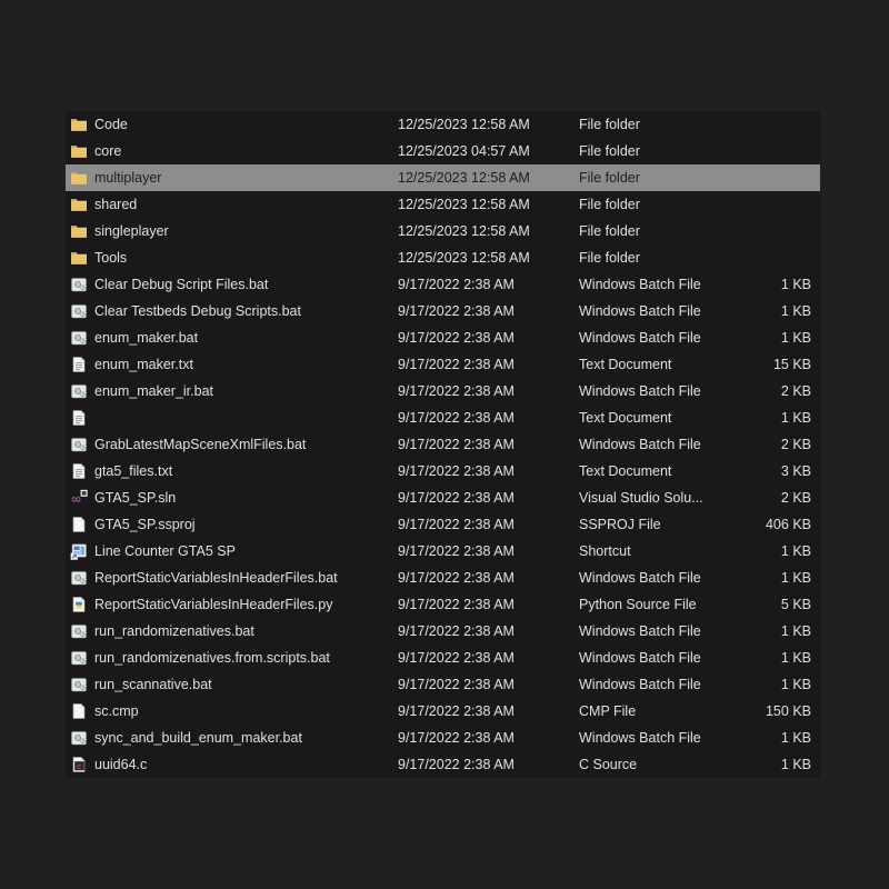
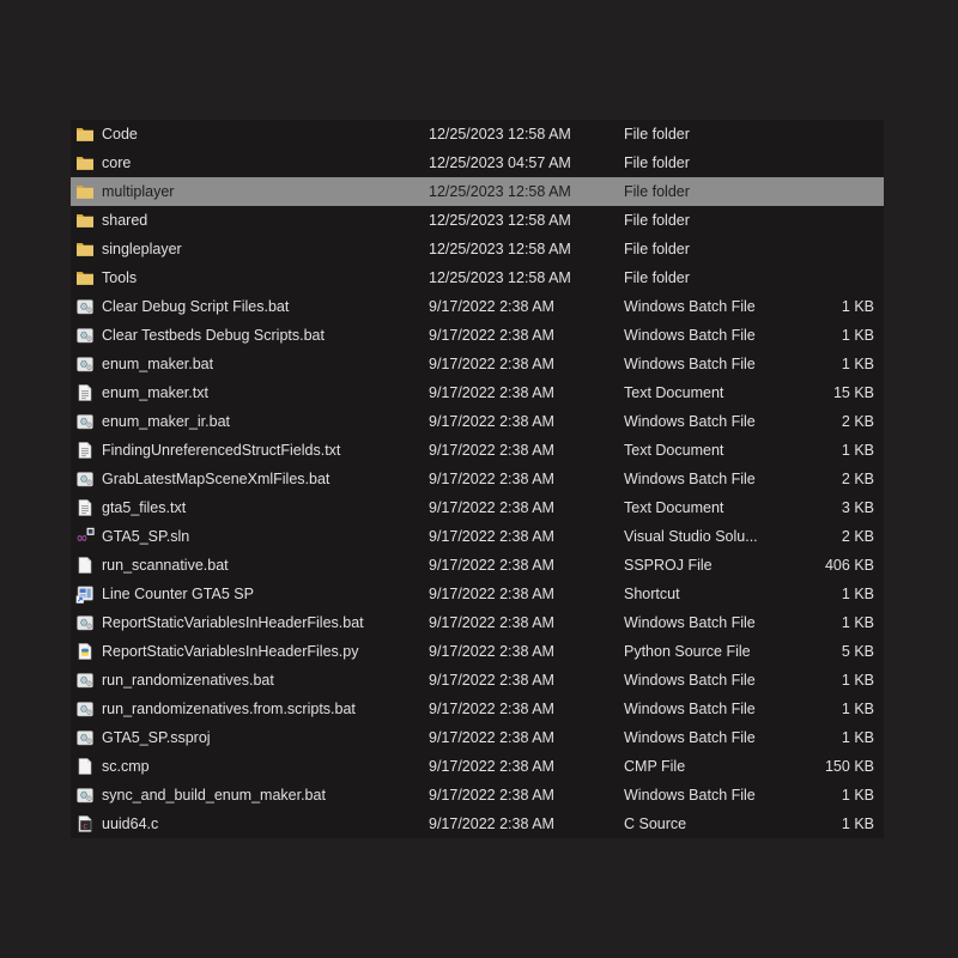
  Code
  12/25/2023 12:58 AM
  File folder
  core
  12/25/2023 04:57 AM
  File folder
  multiplayer
  12/25/2023 12:58 AM
  File folder
  shared
  12/25/2023 12:58 AM
  File folder
  singleplayer
  12/25/2023 12:58 AM
  File folder
  Tools
  12/25/2023 12:58 AM
  File folder
  ⚙
  ⚙
  Clear Debug Script Files.bat
  9/17/2022 2:38 AM
  Windows Batch File
  1 KB
  ⚙
  ⚙
  Clear Testbeds Debug Scripts.bat
  9/17/2022 2:38 AM
  Windows Batch File
  1 KB
  ⚙
  ⚙
  enum_maker.bat
  9/17/2022 2:38 AM
  Windows Batch File
  1 KB
  enum_maker.txt
  9/17/2022 2:38 AM
  Text Document
  15 KB
  ⚙
  ⚙
  enum_maker_ir.bat
  9/17/2022 2:38 AM
  Windows Batch File
  2 KB
+ FindingUnreferencedStructFields.txt
  9/17/2022 2:38 AM
  Text Document
  1 KB
  ⚙
  ⚙
  GrabLatestMapSceneXmlFiles.bat
  9/17/2022 2:38 AM
  Windows Batch File
  2 KB
  gta5_files.txt
  9/17/2022 2:38 AM
  Text Document
  3 KB
  ∞
  GTA5_SP.sln
  9/17/2022 2:38 AM
  Visual Studio Solu...
  2 KB
- GTA5_SP.ssproj
+ run_scannative.bat
  9/17/2022 2:38 AM
  SSPROJ File
  406 KB
  Line Counter GTA5 SP
  9/17/2022 2:38 AM
  Shortcut
  1 KB
  ⚙
  ⚙
  ReportStaticVariablesInHeaderFiles.bat
  9/17/2022 2:38 AM
  Windows Batch File
  1 KB
  ReportStaticVariablesInHeaderFiles.py
  9/17/2022 2:38 AM
  Python Source File
  5 KB
  ⚙
  ⚙
  run_randomizenatives.bat
  9/17/2022 2:38 AM
  Windows Batch File
  1 KB
  ⚙
  ⚙
  run_randomizenatives.from.scripts.bat
  9/17/2022 2:38 AM
  Windows Batch File
  1 KB
  ⚙
  ⚙
- run_scannative.bat
+ GTA5_SP.ssproj
  9/17/2022 2:38 AM
  Windows Batch File
  1 KB
  sc.cmp
  9/17/2022 2:38 AM
  CMP File
  150 KB
  ⚙
  ⚙
  sync_and_build_enum_maker.bat
  9/17/2022 2:38 AM
  Windows Batch File
  1 KB
  c
  uuid64.c
  9/17/2022 2:38 AM
  C Source
  1 KB
